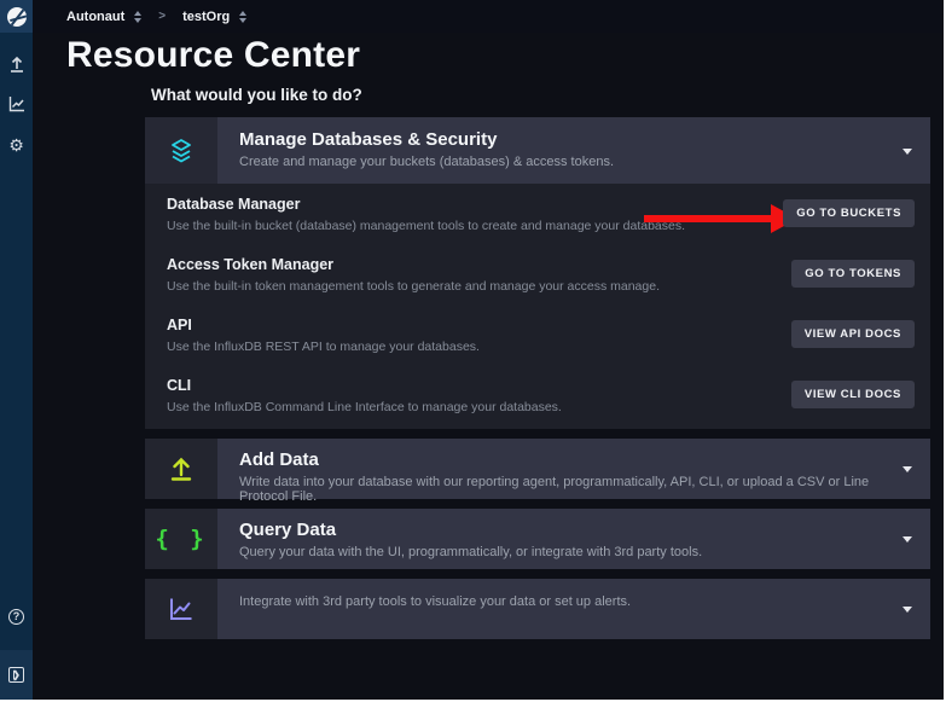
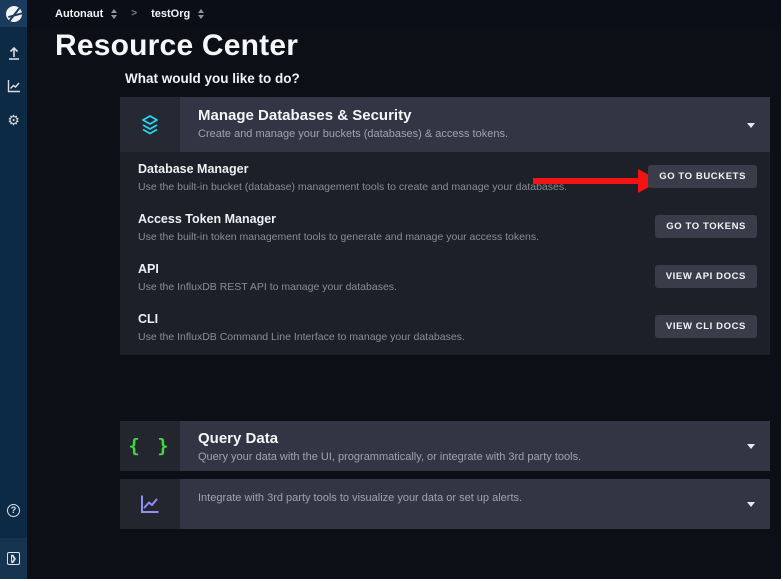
  ⚙
  ?
  ❯
  Autonaut
  >
  testOrg
  Resource Center
  What would you like to do?
  Manage Databases & Security
  Create and manage your buckets (databases) & access tokens.
  Database Manager
  Use the built-in bucket (database) management tools to create and manage your databases.
  GO TO BUCKETS
  Access Token Manager
- Use the built-in token management tools to generate and manage your access manage.
+ Use the built-in token management tools to generate and manage your access tokens.
  GO TO TOKENS
  API
  Use the InfluxDB REST API to manage your databases.
  VIEW API DOCS
  CLI
  Use the InfluxDB Command Line Interface to manage your databases.
  VIEW CLI DOCS
- Add Data
- Write data into your database with our reporting agent, programmatically, API, CLI, or upload a CSV or Line Protocol File.
  { }
  Query Data
  Query your data with the UI, programmatically, or integrate with 3rd party tools.
  Integrate with 3rd party tools to visualize your data or set up alerts.
